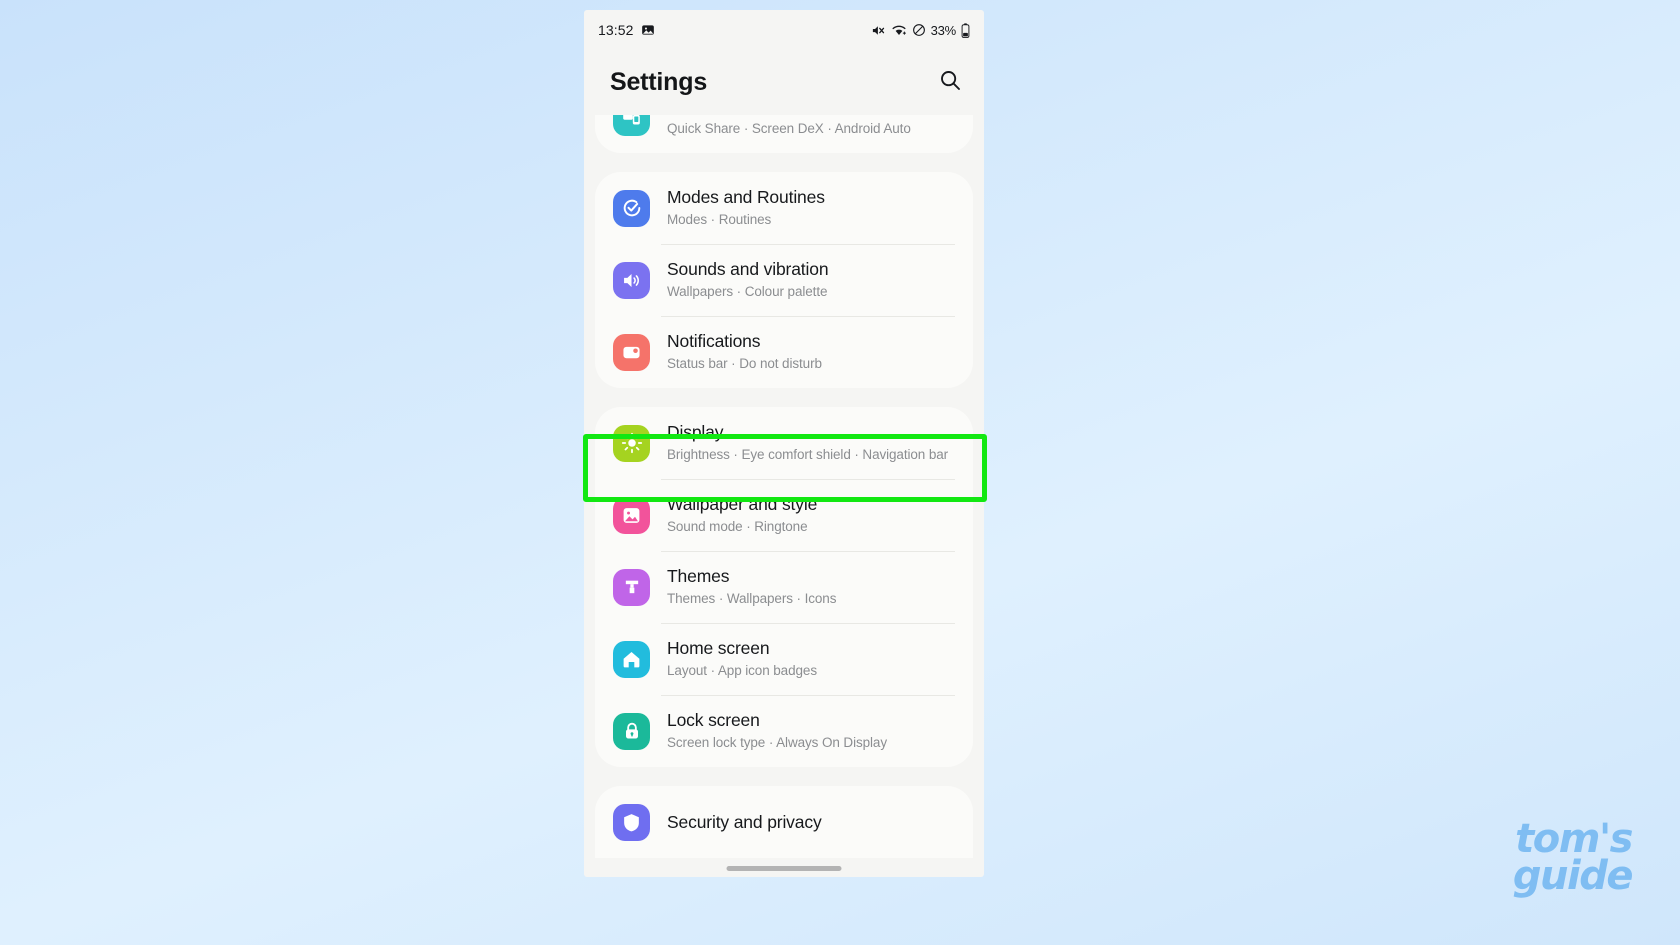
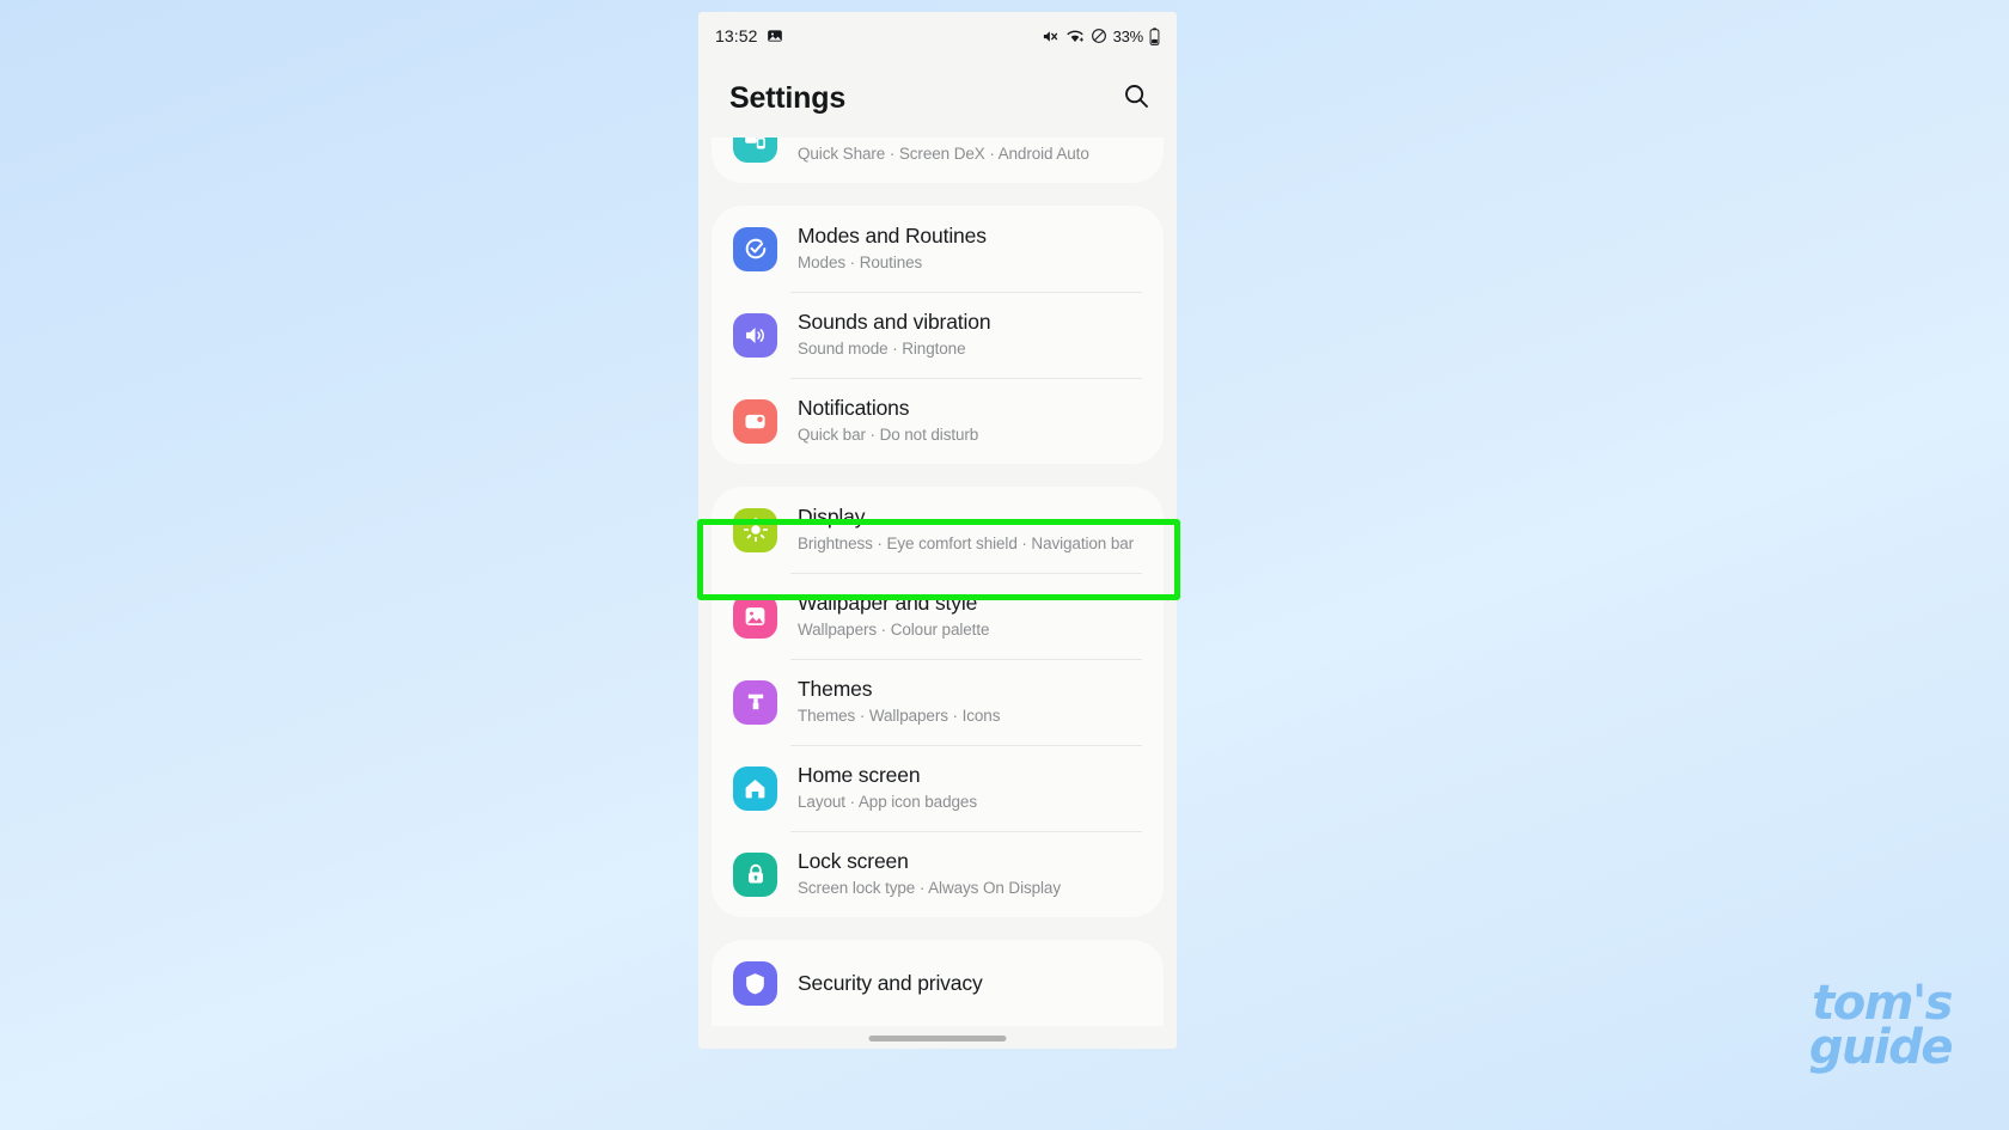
  13:52
  33%
  Settings
  Quick Share · Screen DeX · Android Auto
  Modes and Routines
  Modes · Routines
  Sounds and vibration
- Wallpapers · Colour palette
+ Sound mode · Ringtone
  Notifications
- Status bar · Do not disturb
+ Quick bar · Do not disturb
  Display
  Brightness · Eye comfort shield · Navigation bar
  Wallpaper and style
- Sound mode · Ringtone
+ Wallpapers · Colour palette
  Themes
  Themes · Wallpapers · Icons
  Home screen
  Layout · App icon badges
  Lock screen
  Screen lock type · Always On Display
  Security and privacy
  tom's
  guide
